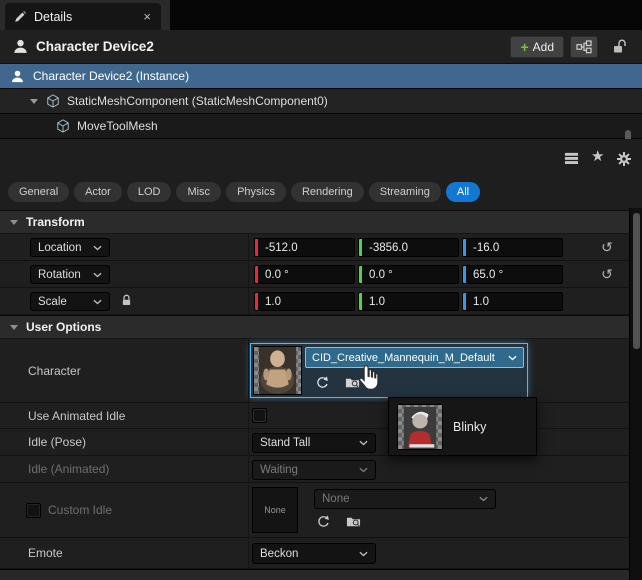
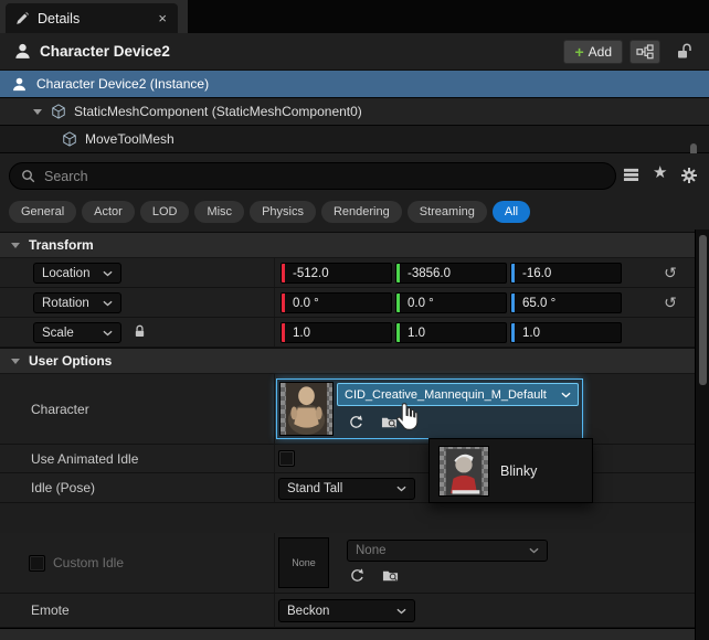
  Details
  ×
  Character Device2
  +
  Add
  Character Device2 (Instance)
  StaticMeshComponent (StaticMeshComponent0)
  MoveToolMesh
+ Search
  ★
  General
  Actor
  LOD
  Misc
  Physics
  Rendering
  Streaming
  All
  Transform
  Location
  -512.0
  -3856.0
  -16.0
  ↺
  Rotation
  0.0 °
  0.0 °
  65.0 °
  ↺
  Scale
  1.0
  1.0
  1.0
  User Options
  Character
  CID_Creative_Mannequin_M_Default
  Use Animated Idle
  Idle (Pose)
  Stand Tall
- Idle (Animated)
- Waiting
  Custom Idle
  None
  None
  Emote
  Beckon
  Blinky
